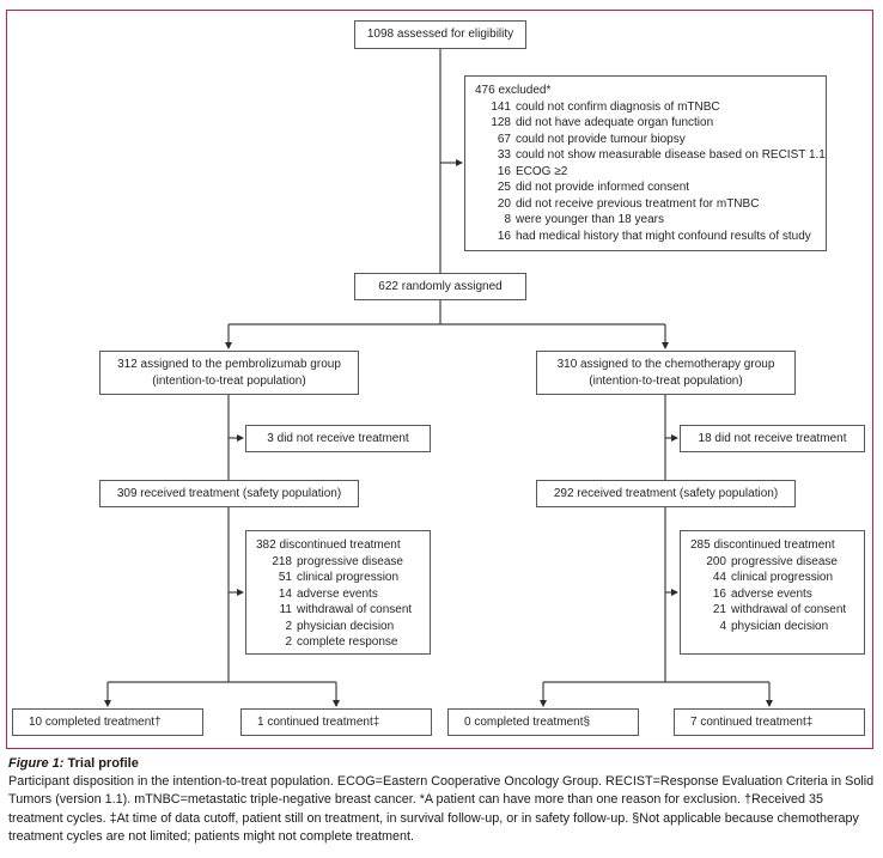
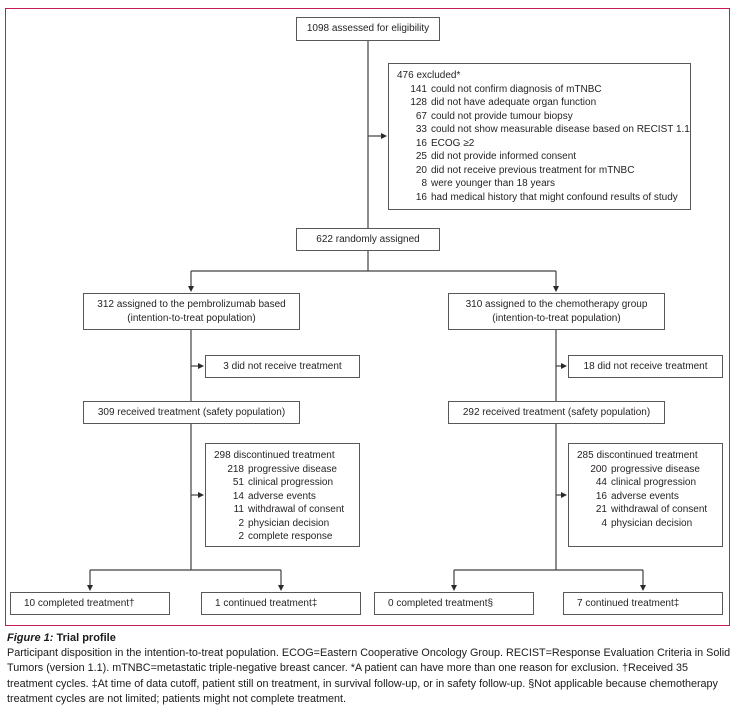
  1098 assessed for eligibility
  476 excluded*
  141
  could not confirm diagnosis of mTNBC
  128
  did not have adequate organ function
  67
  could not provide tumour biopsy
  33
  could not show measurable disease based on RECIST 1.1
  16
  ECOG ≥2
  25
  did not provide informed consent
  20
  did not receive previous treatment for mTNBC
  8
  were younger than 18 years
  16
  had medical history that might confound results of study
  622 randomly assigned
- 312 assigned to the pembrolizumab group
+ 312 assigned to the pembrolizumab based
  (intention-to-treat population)
  310 assigned to the chemotherapy group
  (intention-to-treat population)
  3 did not receive treatment
  18 did not receive treatment
  309 received treatment (safety population)
  292 received treatment (safety population)
- 382 discontinued treatment
+ 298 discontinued treatment
  218
  progressive disease
  51
  clinical progression
  14
  adverse events
  11
  withdrawal of consent
  2
  physician decision
  2
  complete response
  285 discontinued treatment
  200
  progressive disease
  44
  clinical progression
  16
  adverse events
  21
  withdrawal of consent
  4
  physician decision
  10 completed treatment†
  1 continued treatment‡
  0 completed treatment§
  7 continued treatment‡
  Figure 1: Trial profile
  Participant disposition in the intention-to-treat population. ECOG=Eastern Cooperative Oncology Group. RECIST=Response Evaluation Criteria in Solid Tumors (version 1.1). mTNBC=metastatic triple-negative breast cancer. *A patient can have more than one reason for exclusion. †Received 35 treatment cycles. ‡At time of data cutoff, patient still on treatment, in survival follow-up, or in safety follow-up. §Not applicable because chemotherapy treatment cycles are not limited; patients might not complete treatment.
